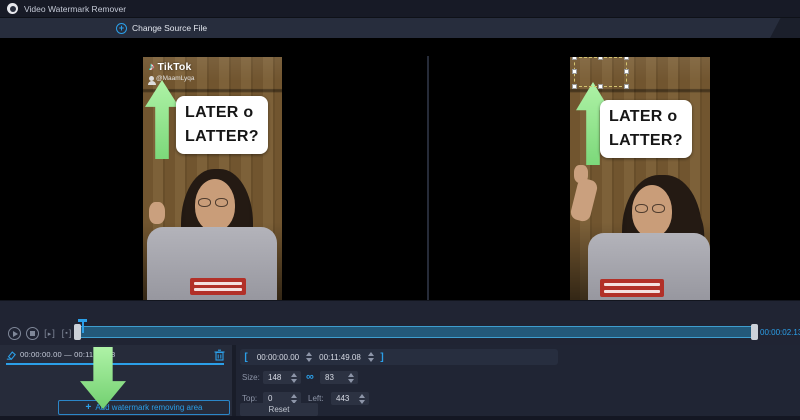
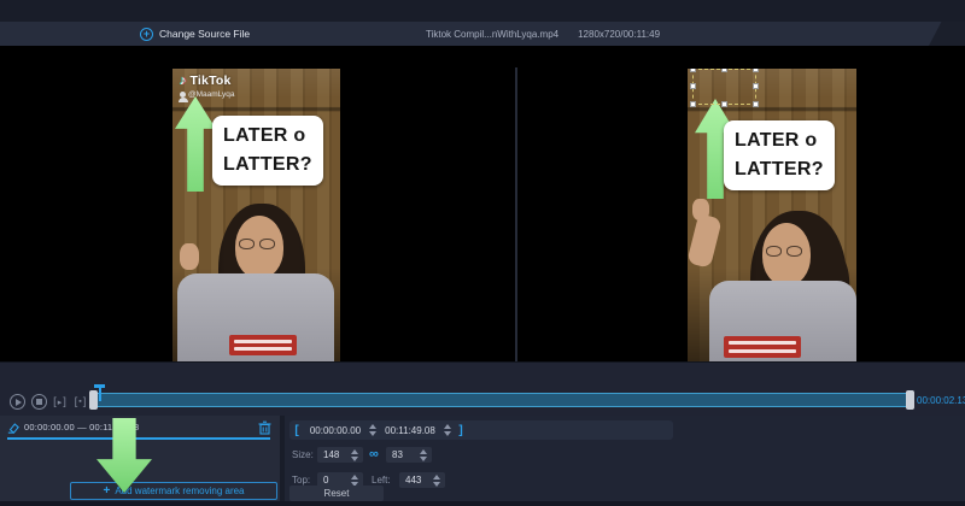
- Video Watermark Remover
  +
  Change Source File
+ Tiktok Compil...nWithLyqa.mp4
+ 1280x720/00:11:49
  ♪
  TikTok
  LATER o
  LATTER?
  LATER o
  LATTER?
  [
  ]
  [
  ]
  00:00:02.1
  00:00:00.00 — 00:118
  +
  Ad watermark removing area
  [
  00:00:00.00
  00:11:49.08
  ]
  Size:
  148
  ∞
  83
  Top:
  0
  Left:
  443
  Reset
